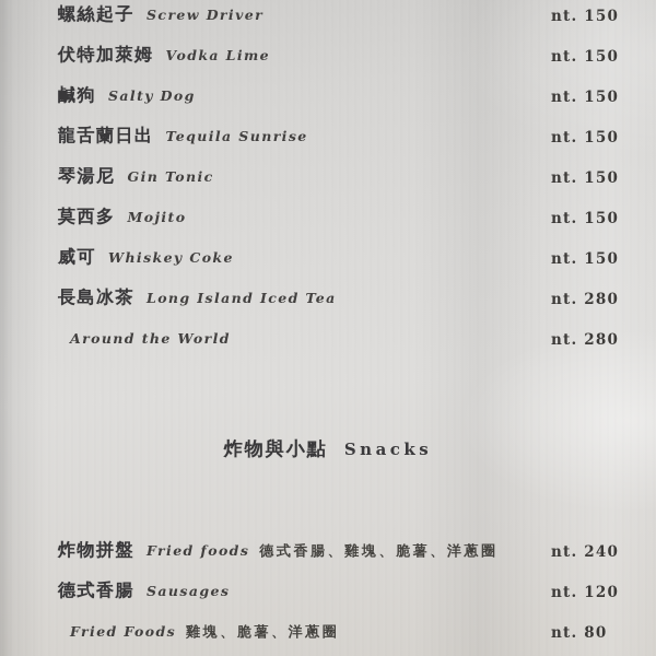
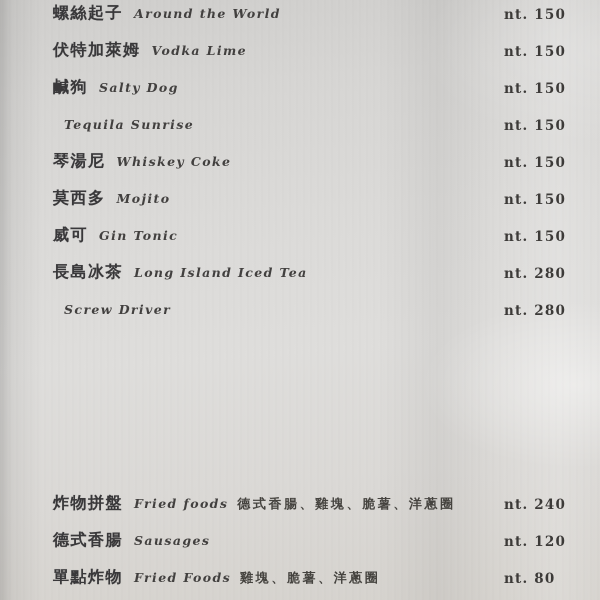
  螺絲起子
- Screw Driver
+ Around the World
  nt. 150
  伏特加萊姆
  Vodka Lime
  nt. 150
  鹹狗
  Salty Dog
  nt. 150
- 龍舌蘭日出
  Tequila Sunrise
  nt. 150
  琴湯尼
- Gin Tonic
+ Whiskey Coke
  nt. 150
  莫西多
  Mojito
  nt. 150
  威可
- Whiskey Coke
+ Gin Tonic
  nt. 150
  長島冰茶
  Long Island Iced Tea
  nt. 280
- Around the World
+ Screw Driver
  nt. 280
- 炸物與小點 Snacks
  炸物拼盤
  Fried foods
  德式香腸、雞塊、脆薯、洋蔥圈
  nt. 240
  德式香腸
  Sausages
  nt. 120
+ 單點炸物
  Fried Foods
  雞塊、脆薯、洋蔥圈
  nt. 80
